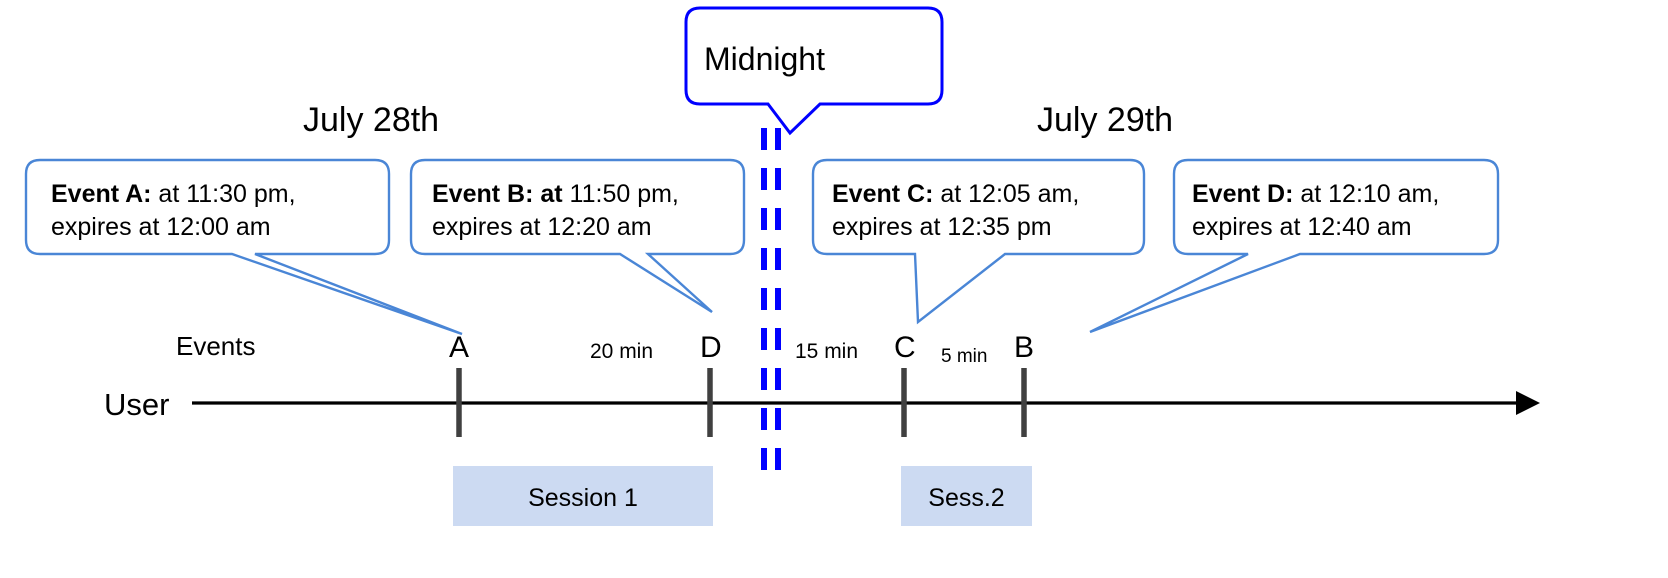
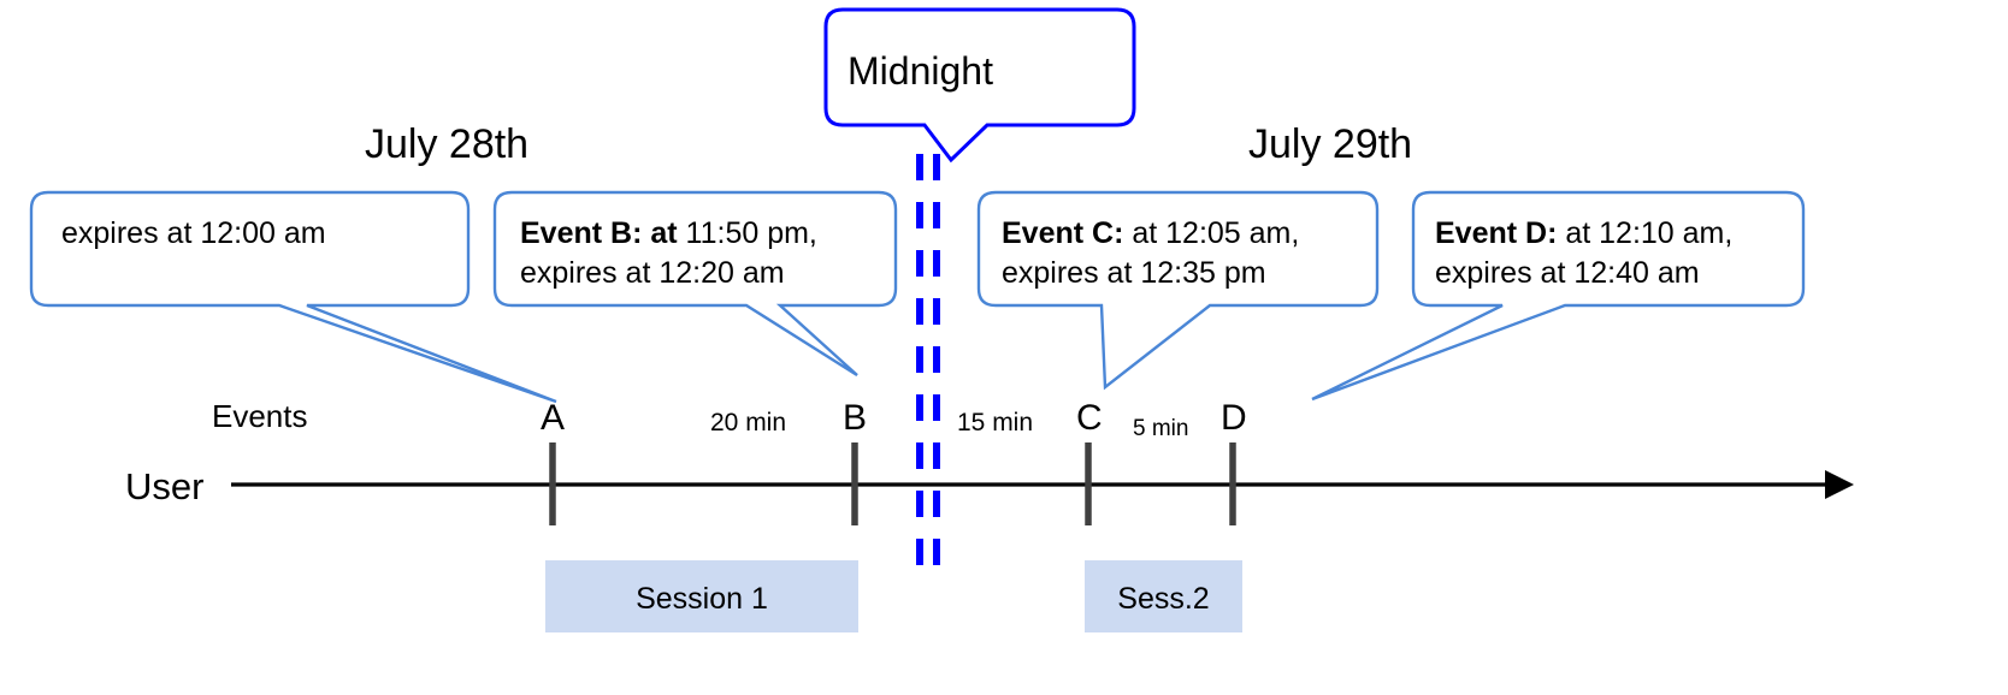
  Midnight
  July 28th
  July 29th
- Event A: at 11:30 pm,
  expires at 12:00 am
  Event B: at 11:50 pm,
  expires at 12:20 am
  Event C: at 12:05 am,
  expires at 12:35 pm
  Event D: at 12:10 am,
  expires at 12:40 am
  Events
  User
  A
- D
+ B
  C
- B
+ D
  20 min
  15 min
  5 min
  Session 1
  Sess.2
